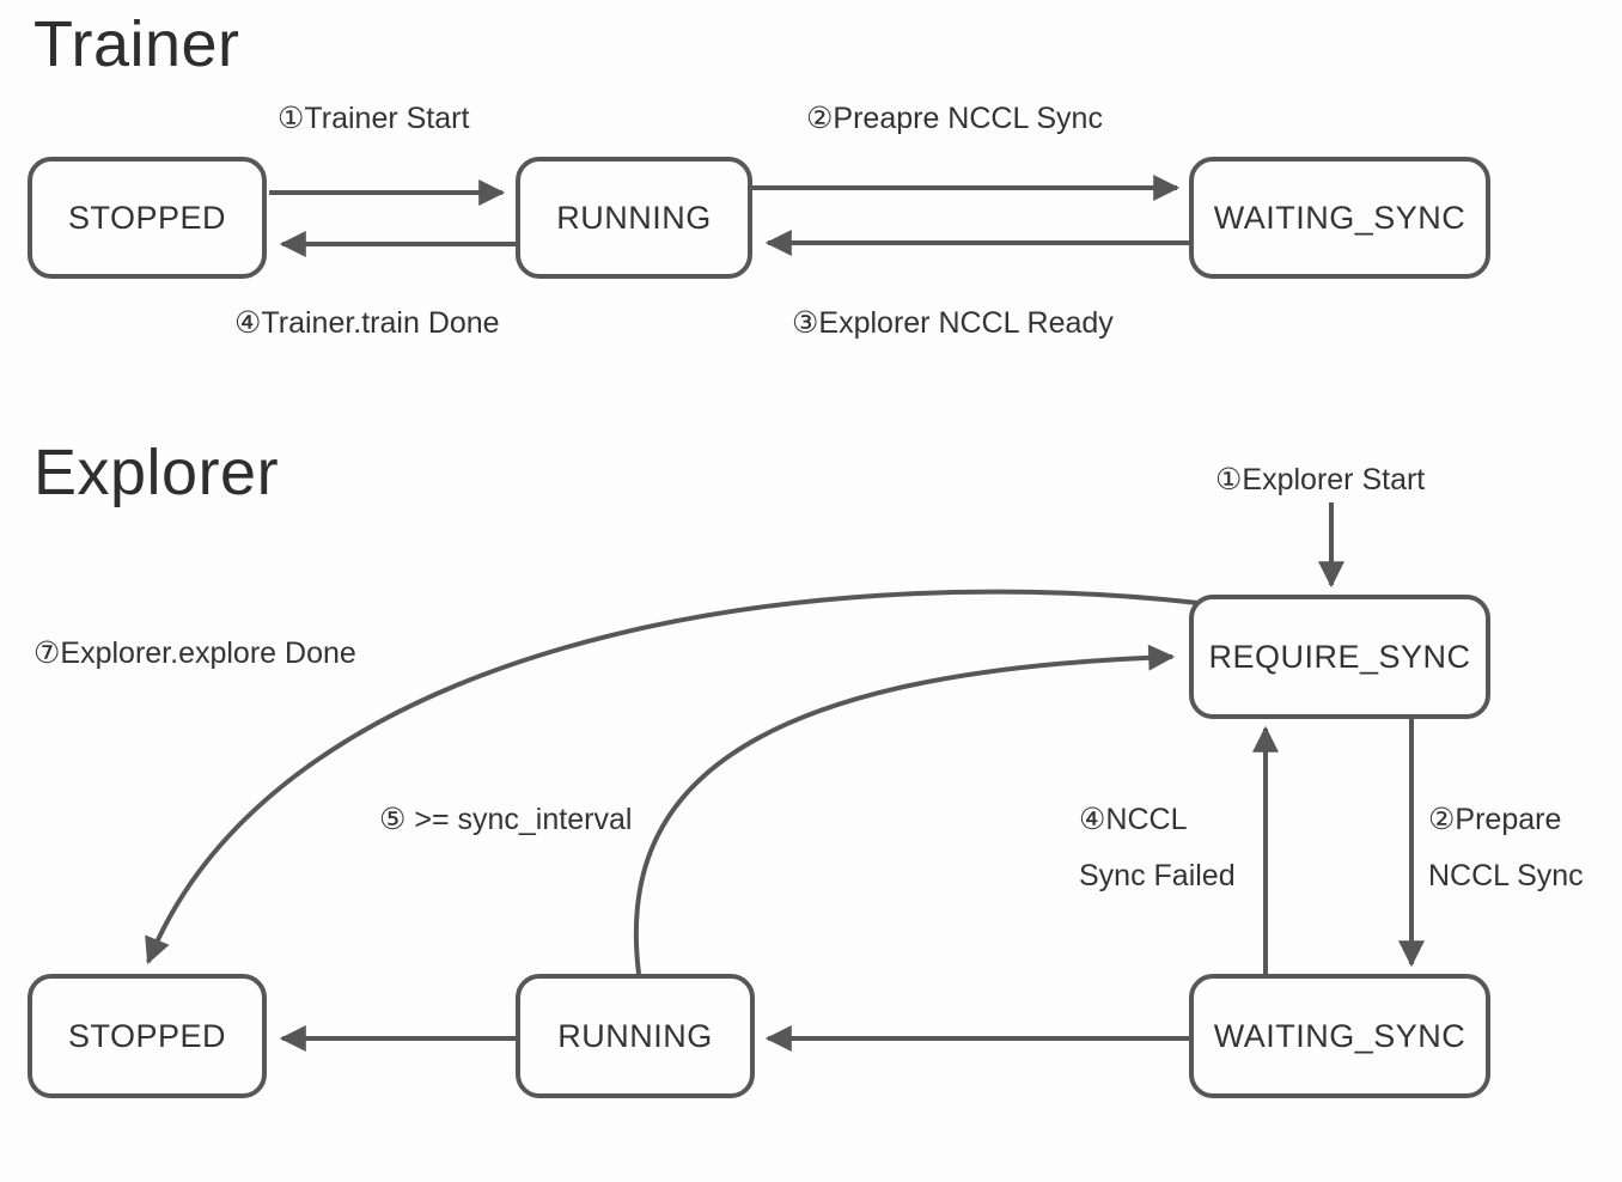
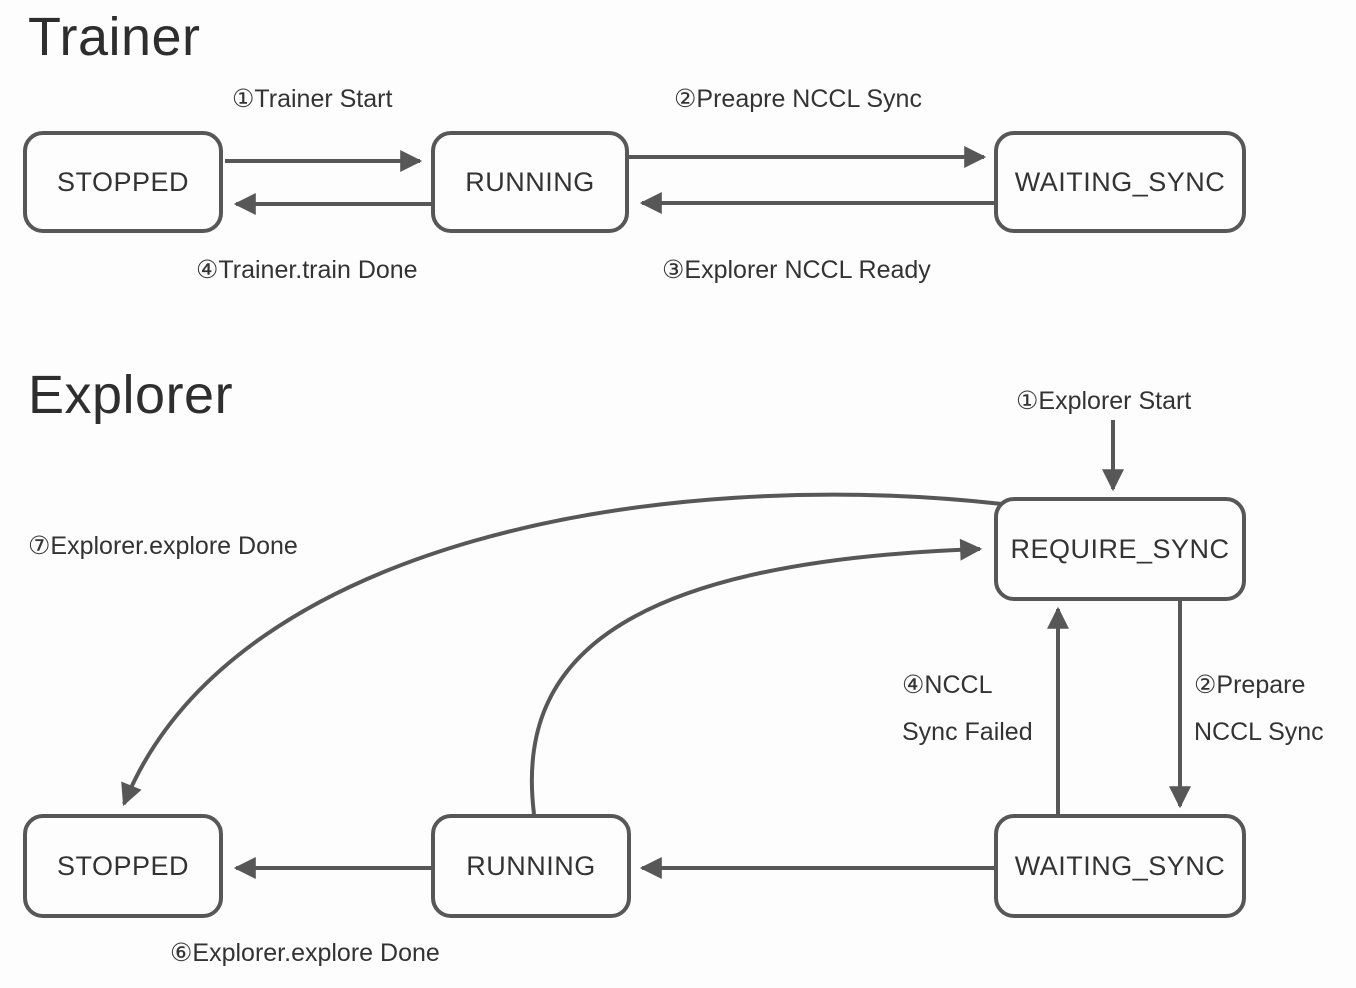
  Trainer
  STOPPED
  RUNNING
  WAITING_SYNC
  ①Trainer Start
  ②Preapre NCCL Sync
  ④Trainer.train Done
  ③Explorer NCCL Ready
  Explorer
  REQUIRE_SYNC
  STOPPED
  RUNNING
  WAITING_SYNC
  ①Explorer Start
  ⑦Explorer.explore Done
- ⑤ >= sync_interval
  ④NCCL
  Sync Failed
  ②Prepare
  NCCL Sync
+ ⑥Explorer.explore Done
